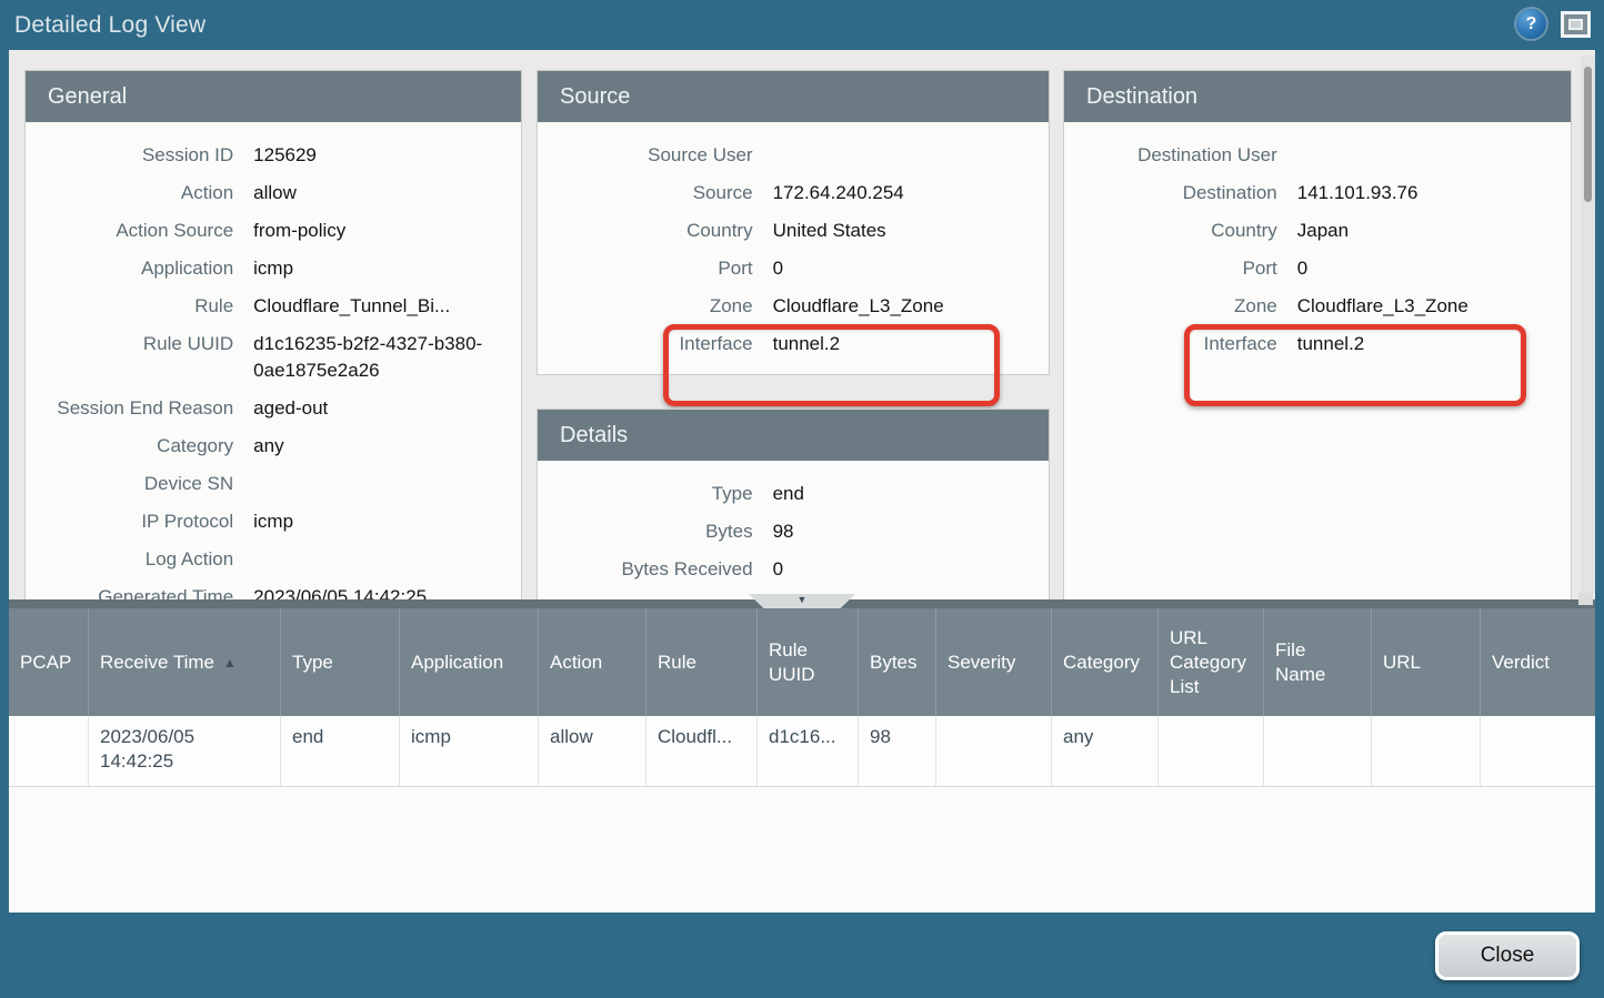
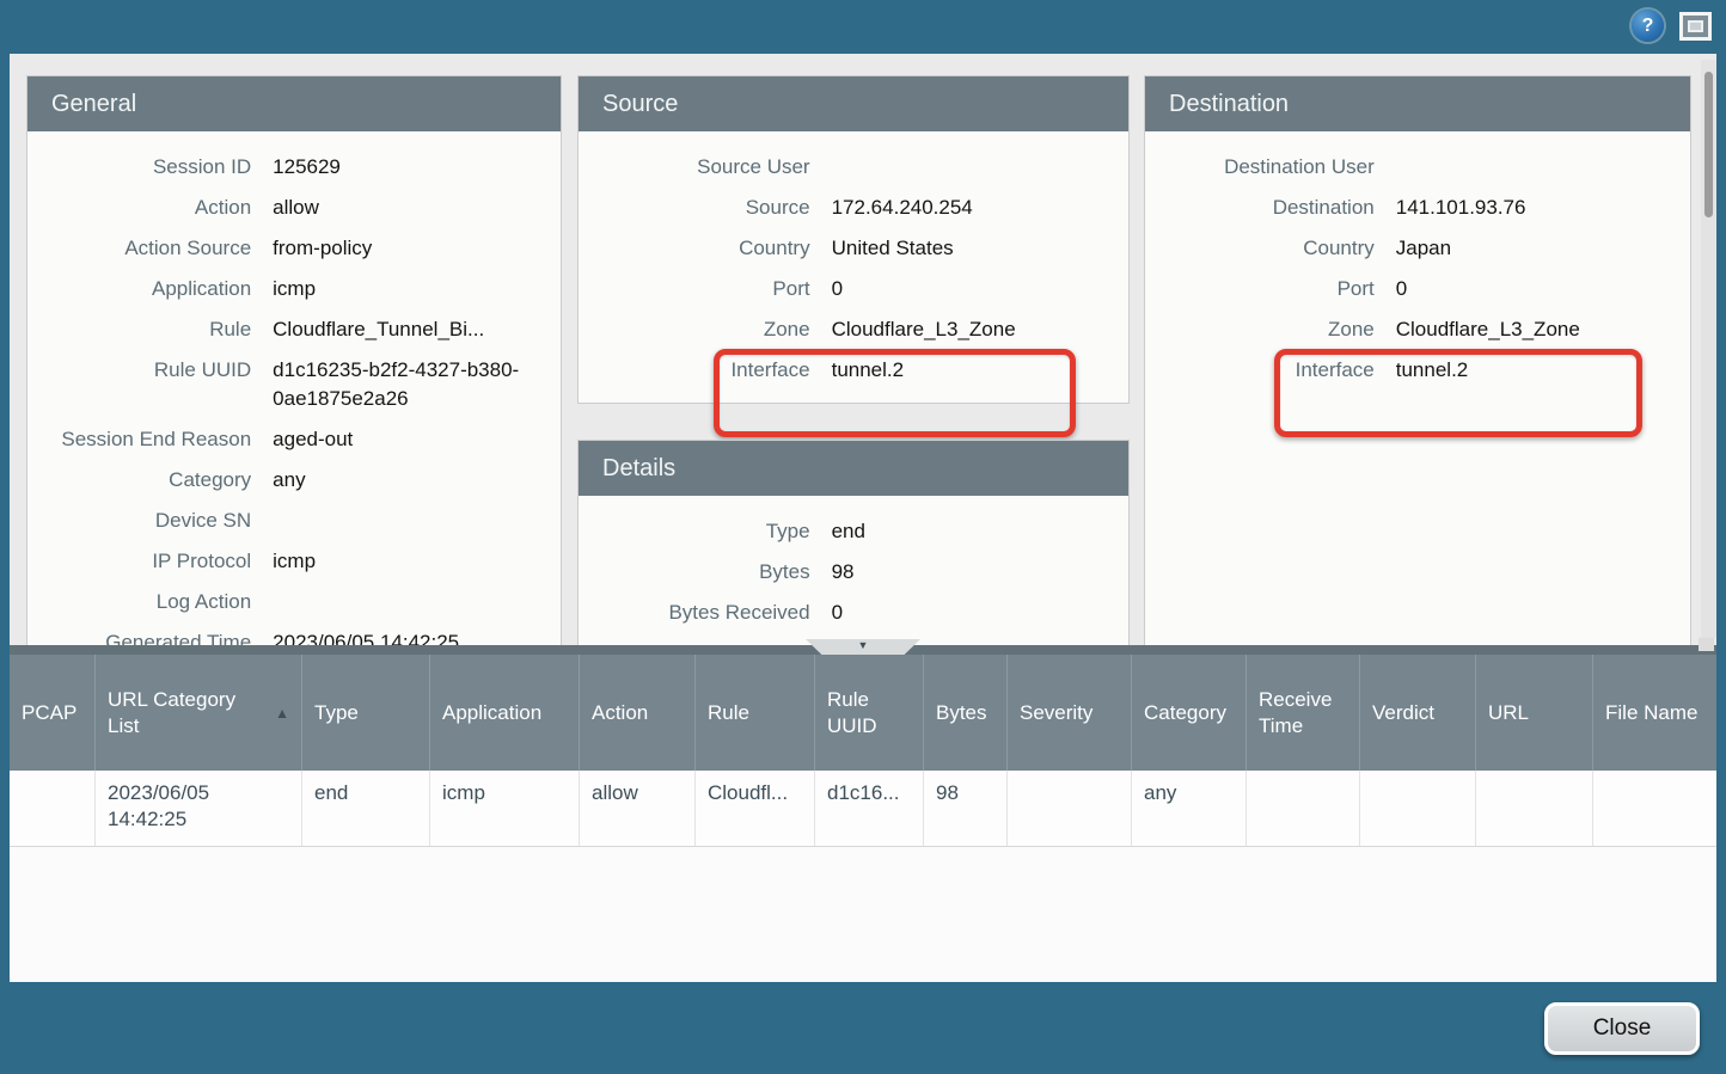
- Detailed Log View
  ?
  General
  Session ID
  125629
  Action
  allow
  Action Source
  from-policy
  Application
  icmp
  Rule
  Cloudflare_Tunnel_Bi...
  Rule UUID
  d1c16235-b2f2-4327-b380-0ae1875e2a26
  Session End Reason
  aged-out
  Category
  any
  Device SN
  IP Protocol
  icmp
  Log Action
  Generated Time
  2023/06/05 14:42:25
  Source
  Source User
  Source
  172.64.240.254
  Country
  United States
  Port
  0
  Zone
  Cloudflare_L3_Zone
  Interface
  tunnel.2
  Details
  Type
  end
  Bytes
  98
  Bytes Received
  0
  Destination
  Destination User
  Destination
  141.101.93.76
  Country
  Japan
  Port
  0
  Zone
  Cloudflare_L3_Zone
  Interface
  tunnel.2
  ▼
  PCAP
- Receive Time
+ URL Category List
  ▲
  Type
  Application
  Action
  Rule
  Rule UUID
  Bytes
  Severity
  Category
- URL Category List
+ Receive Time
- File Name
+ Verdict
  URL
- Verdict
+ File Name
  2023/06/05 14:42:25
  end
  icmp
  allow
  Cloudfl...
  d1c16...
  98
  any
  Close
